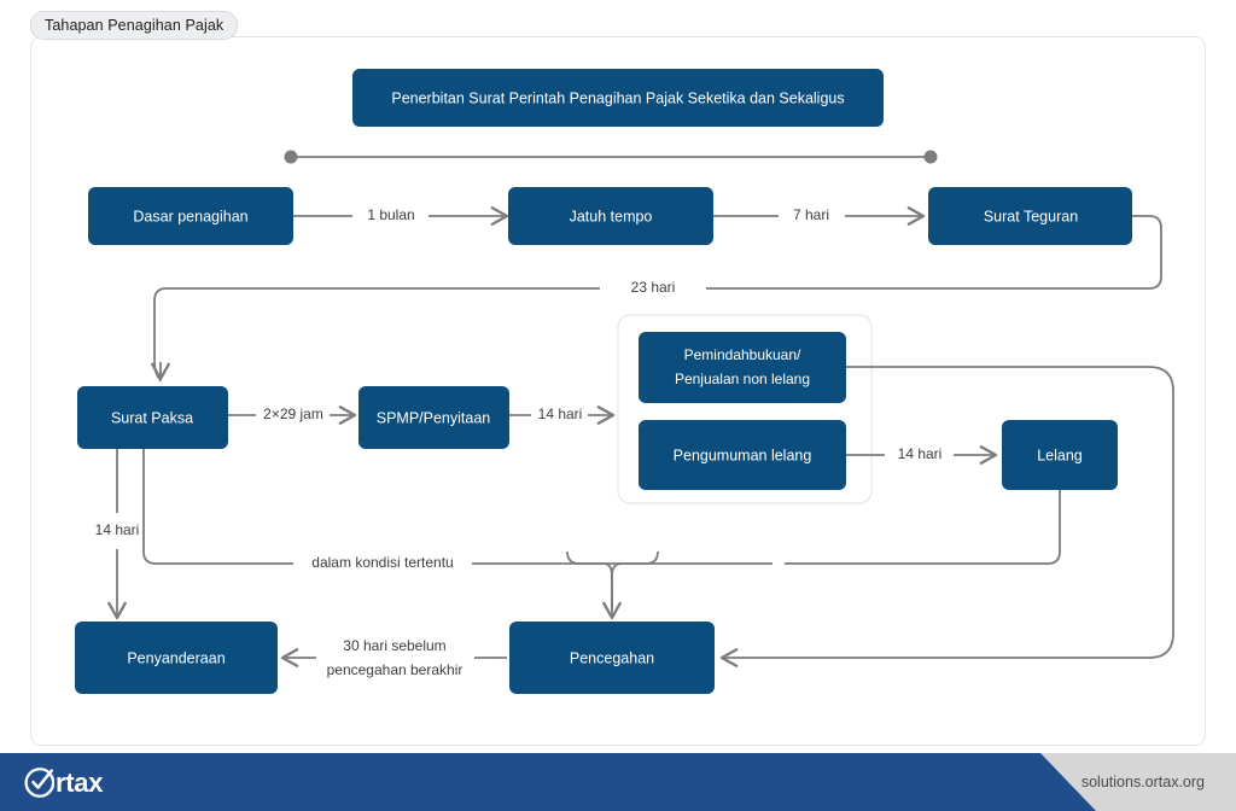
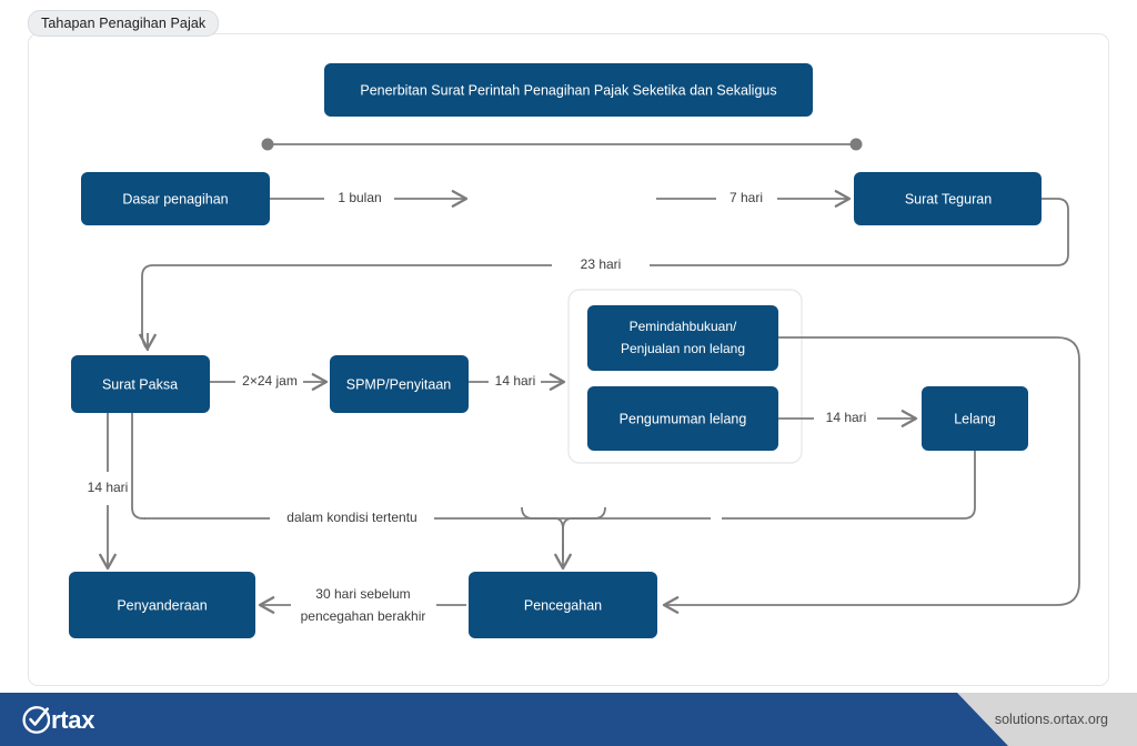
  Tahapan Penagihan Pajak
  Penerbitan Surat Perintah Penagihan Pajak Seketika dan Sekaligus
  Dasar penagihan
- Jatuh tempo
  Surat Teguran
  Surat Paksa
  SPMP/Penyitaan
  Pemindahbukuan/
  Penjualan non lelang
  Pengumuman lelang
  Lelang
  Penyanderaan
  Pencegahan
  1 bulan
  7 hari
  23 hari
- 2×29 jam
+ 2×24 jam
  14 hari
  14 hari
  14 hari
  dalam kondisi tertentu
  30 hari sebelum
  pencegahan berakhir
  rtax
  solutions.ortax.org
